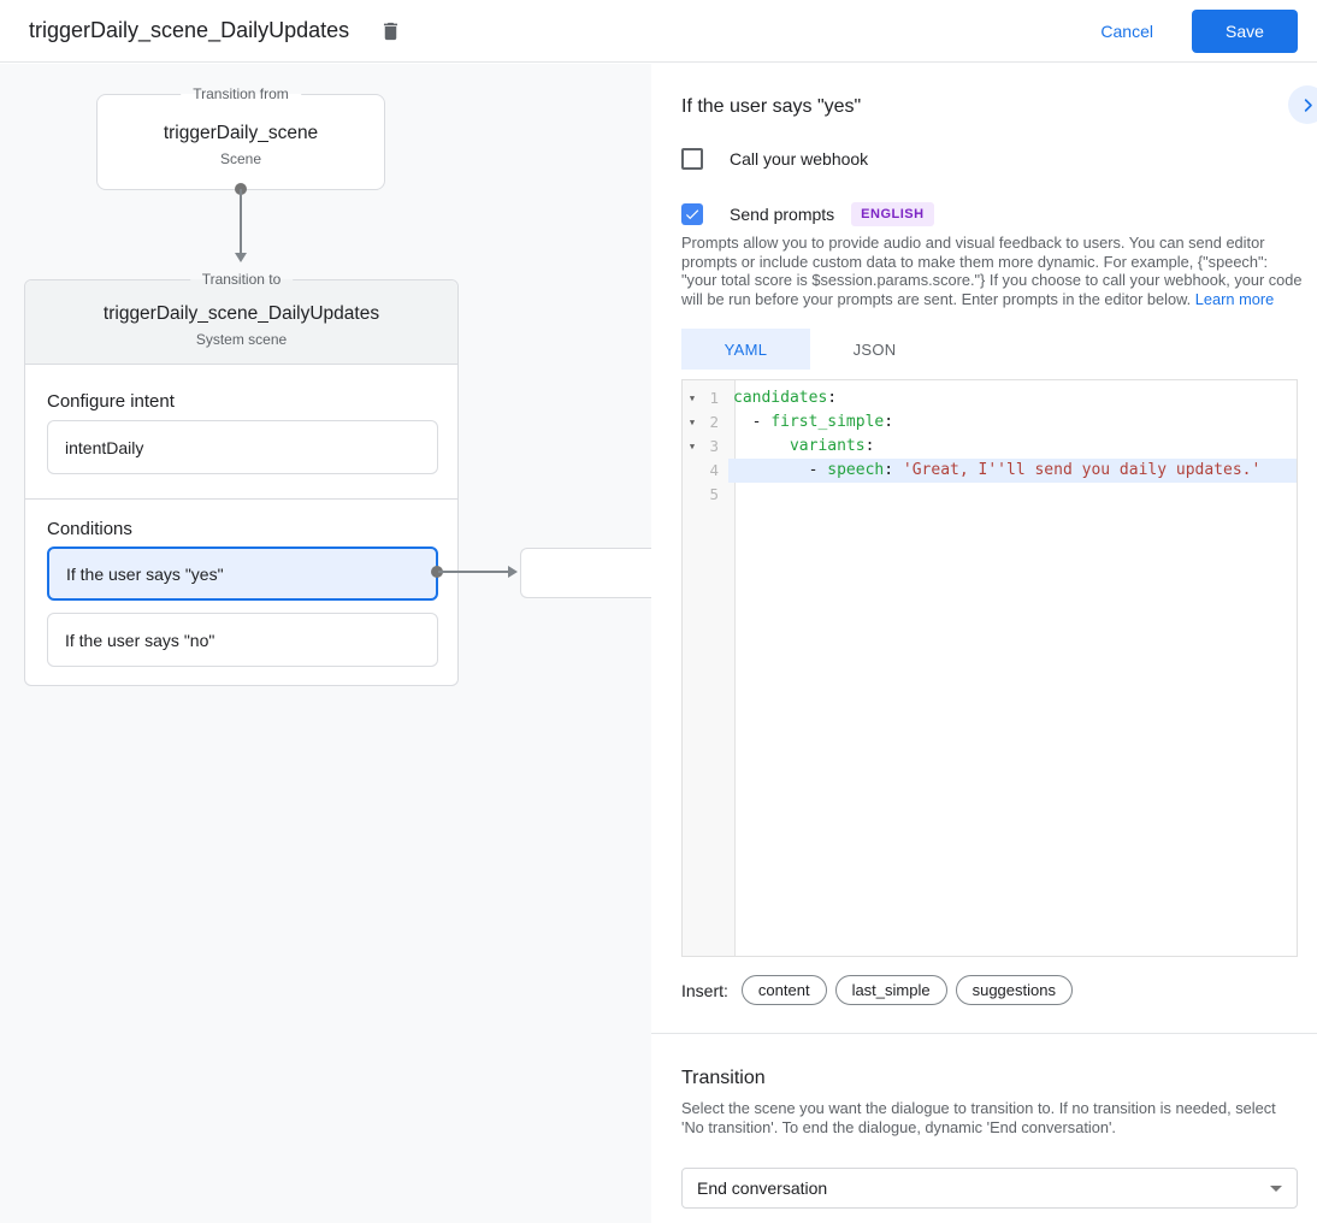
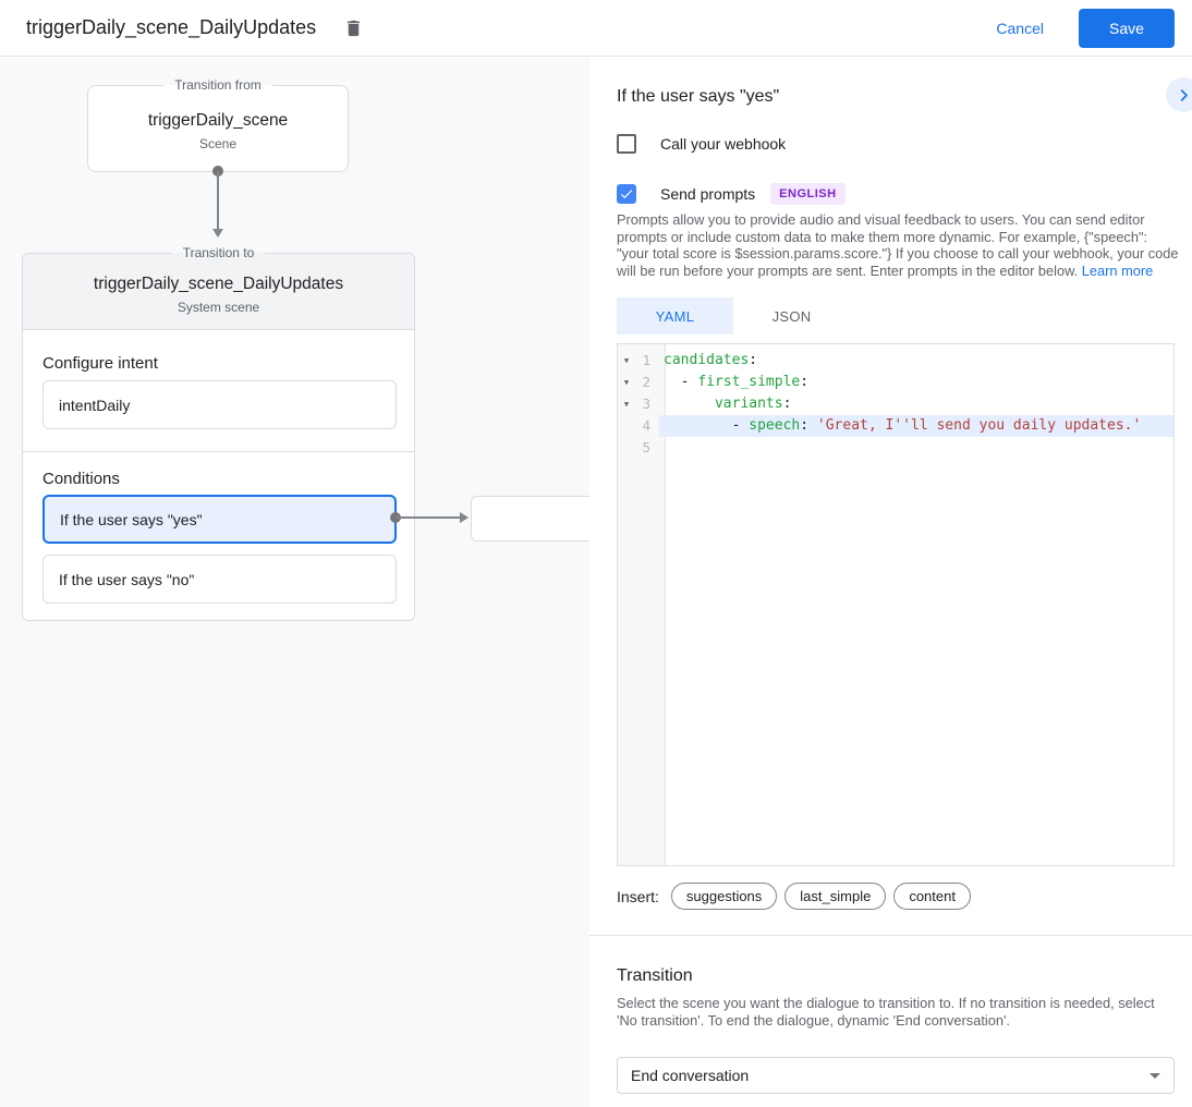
  triggerDaily_scene_DailyUpdates
  Cancel
  Save
  Transition from
  triggerDaily_scene
  Scene
  Transition to
  triggerDaily_scene_DailyUpdates
  System scene
  Configure intent
  intentDaily
  Conditions
  If the user says "yes"
  If the user says "no"
  If the user says "yes"
  Call your webhook
  Send prompts
  ENGLISH
  Prompts allow you to provide audio and visual feedback to users. You can send editor prompts or include custom data to make them more dynamic. For example, {"speech": "your total score is $session.params.score."} If you choose to call your webhook, your code will be run before your prompts are sent. Enter prompts in the editor below. Learn more
  YAML
  JSON
  ▼
  1
  candidates:
  ▼
  2
  - first_simple:
  ▼
  3
  variants:
  4
  - speech: 'Great, I''ll send you daily updates.'
  5
  Insert:
- content
+ suggestions
  last_simple
- suggestions
+ content
  Transition
  Select the scene you want the dialogue to transition to. If no transition is needed, select 'No transition'. To end the dialogue, dynamic 'End conversation'.
  End conversation
